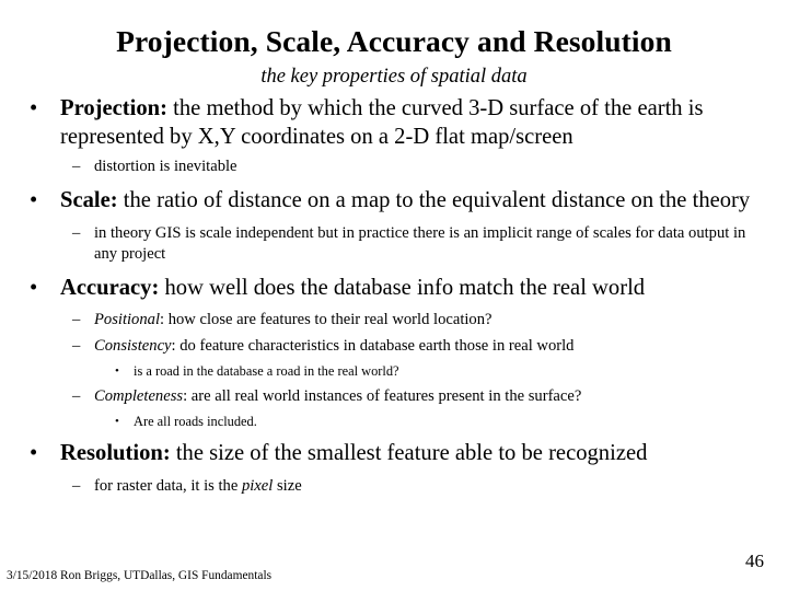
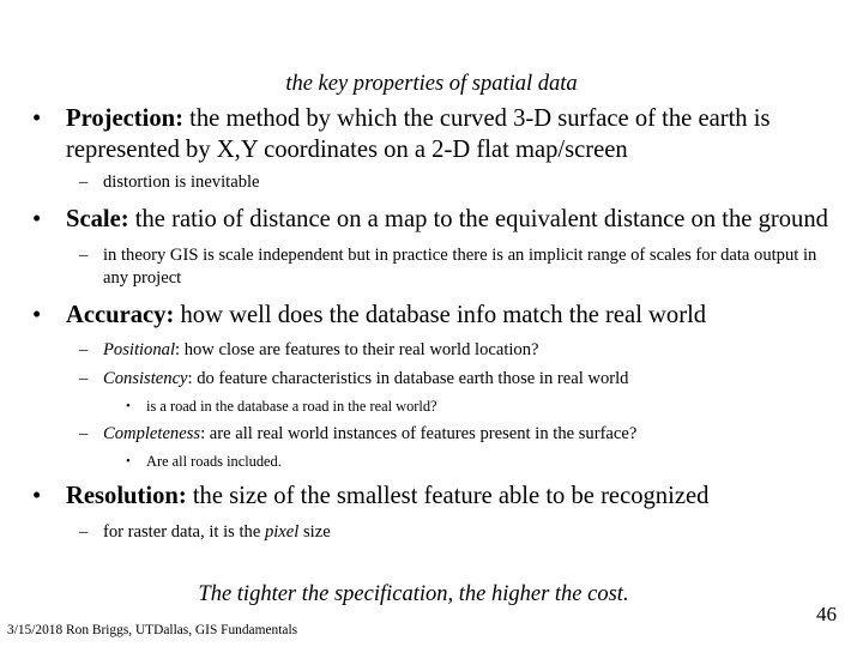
- Projection, Scale, Accuracy and Resolution
  the key properties of spatial data
  •
  Projection: the method by which the curved 3-D surface of the earth is represented by X,Y coordinates on a 2-D flat map/screen
  –
  distortion is inevitable
  •
- Scale: the ratio of distance on a map to the equivalent distance on the theory
+ Scale: the ratio of distance on a map to the equivalent distance on the ground
  –
  in theory GIS is scale independent but in practice there is an implicit range of scales for data output in any project
  •
  Accuracy: how well does the database info match the real world
  –
  Positional: how close are features to their real world location?
  –
  Consistency: do feature characteristics in database earth those in real world
  •
  is a road in the database a road in the real world?
  –
  Completeness: are all real world instances of features present in the surface?
  •
  Are all roads included.
  •
  Resolution: the size of the smallest feature able to be recognized
  –
  for raster data, it is the pixel size
+ The tighter the specification, the higher the cost.
  3/15/2018 Ron Briggs, UTDallas, GIS Fundamentals
  46
